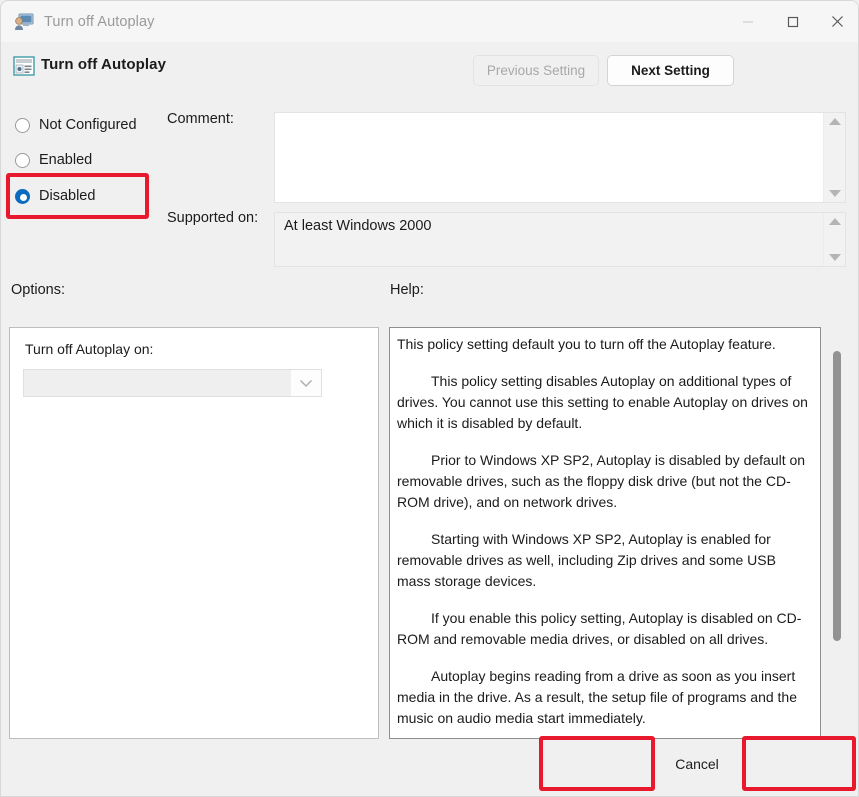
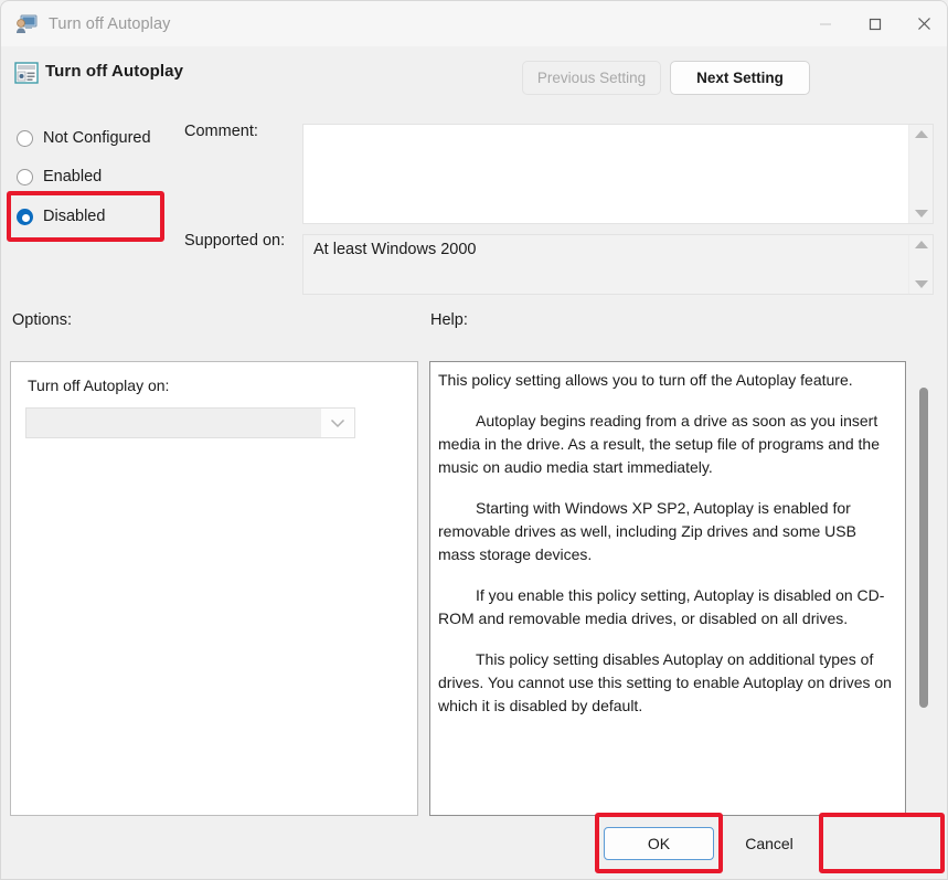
  Turn off Autoplay
  Turn off Autoplay
  Previous Setting
  Next Setting
  Not Configured
  Enabled
  Disabled
  Comment:
  Supported on:
  At least Windows 2000
  Options:
  Help:
  Turn off Autoplay on:
- This policy setting default you to turn off the Autoplay feature.
+ This policy setting allows you to turn off the Autoplay feature.
- This policy setting disables Autoplay on additional types of drives. You cannot use this setting to enable Autoplay on drives on which it is disabled by default.
+ Autoplay begins reading from a drive as soon as you insert media in the drive. As a result, the setup file of programs and the music on audio media start immediately.
- Prior to Windows XP SP2, Autoplay is disabled by default on removable drives, such as the floppy disk drive (but not the CD-ROM drive), and on network drives.
  Starting with Windows XP SP2, Autoplay is enabled for removable drives as well, including Zip drives and some USB mass storage devices.
  If you enable this policy setting, Autoplay is disabled on CD-ROM and removable media drives, or disabled on all drives.
- Autoplay begins reading from a drive as soon as you insert media in the drive. As a result, the setup file of programs and the music on audio media start immediately.
+ This policy setting disables Autoplay on additional types of drives. You cannot use this setting to enable Autoplay on drives on which it is disabled by default.
+ OK
  Cancel
